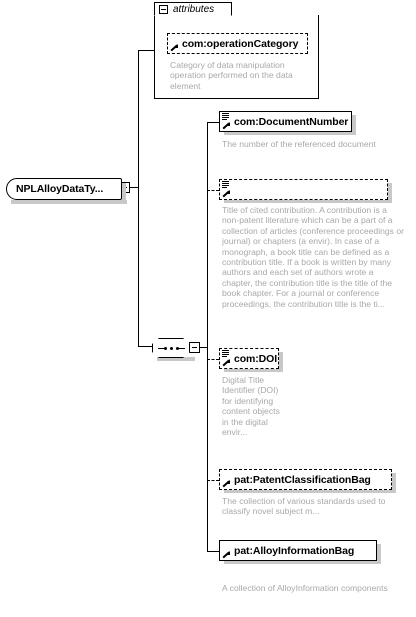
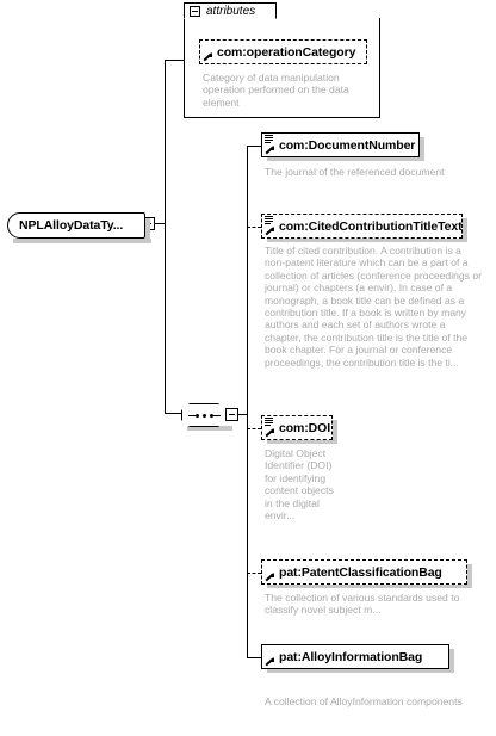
  NPLAlloyDataTy...
  attributes
  com:operationCategory
  Category of data manipulation operation performed on the data element
  com:DocumentNumber
- The number of the referenced document
+ The journal of the referenced document
+ com:CitedContributionTitleText
  Title of cited contribution. A contribution is a non-patent literature which can be a part of a collection of articles (conference proceedings or journal) or chapters (a envir). In case of a monograph, a book title can be defined as a contribution title. If a book is written by many authors and each set of authors wrote a chapter, the contribution title is the title of the book chapter. For a journal or conference proceedings, the contribution title is the ti...
  com:DOI
- Digital Title Identifier (DOI) for identifying content objects in the digital envir...
+ Digital Object Identifier (DOI) for identifying content objects in the digital envir...
  pat:PatentClassificationBag
  The collection of various standards used to classify novel subject m...
  pat:AlloyInformationBag
  A collection of AlloyInformation components
